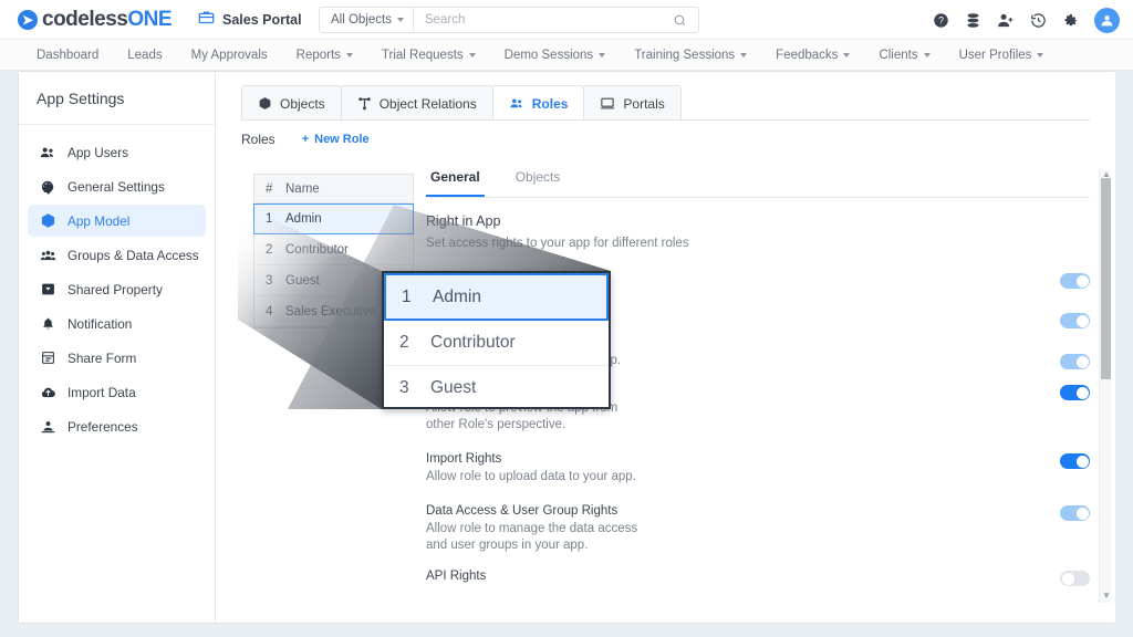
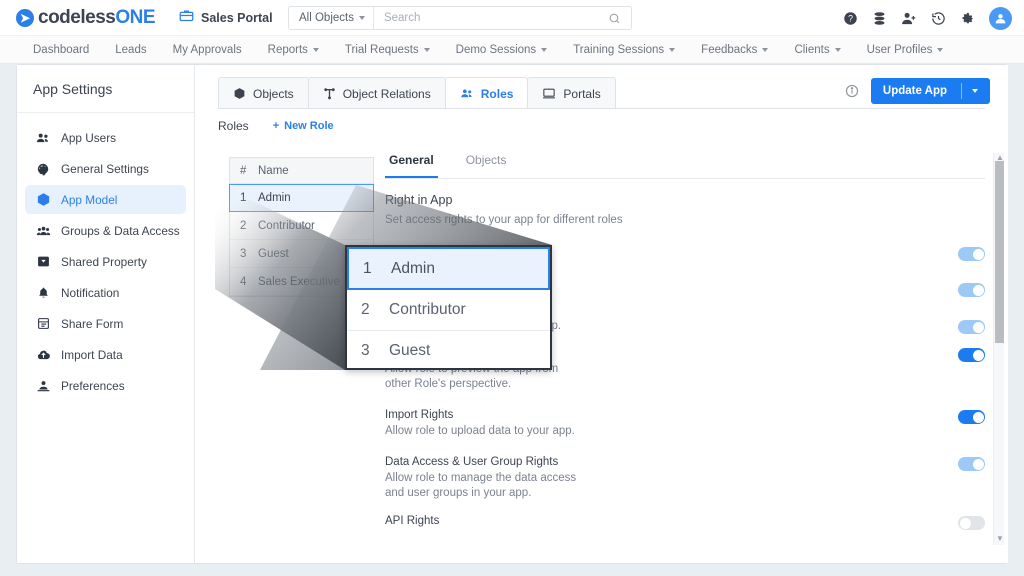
  ➤
  codelessONE
  Sales Portal
  All Objects
  Search
  ?
  Dashboard
  Leads
  My Approvals
  Reports
  Trial Requests
  Demo Sessions
  Training Sessions
  Feedbacks
  Clients
  User Profiles
  App Settings
  App Users
  General Settings
  App Model
  Groups & Data Access
  Shared Property
  Notification
  Share Form
  Import Data
  Preferences
  Objects
  Object Relations
  Roles
  Portals
+ Update App
  Roles
  +
  New Role
  #
  Name
  Admin
  General
  Objects
  ht in App
  Import Rights
  Allow role to upload data to your app.
  Data Access & User Group Rights
  Allow role to manage the data access and user groups in your app.
  API Rights
  ▲
  ▼
  1
  Admin
  2
  Contributor
  3
  Guest
